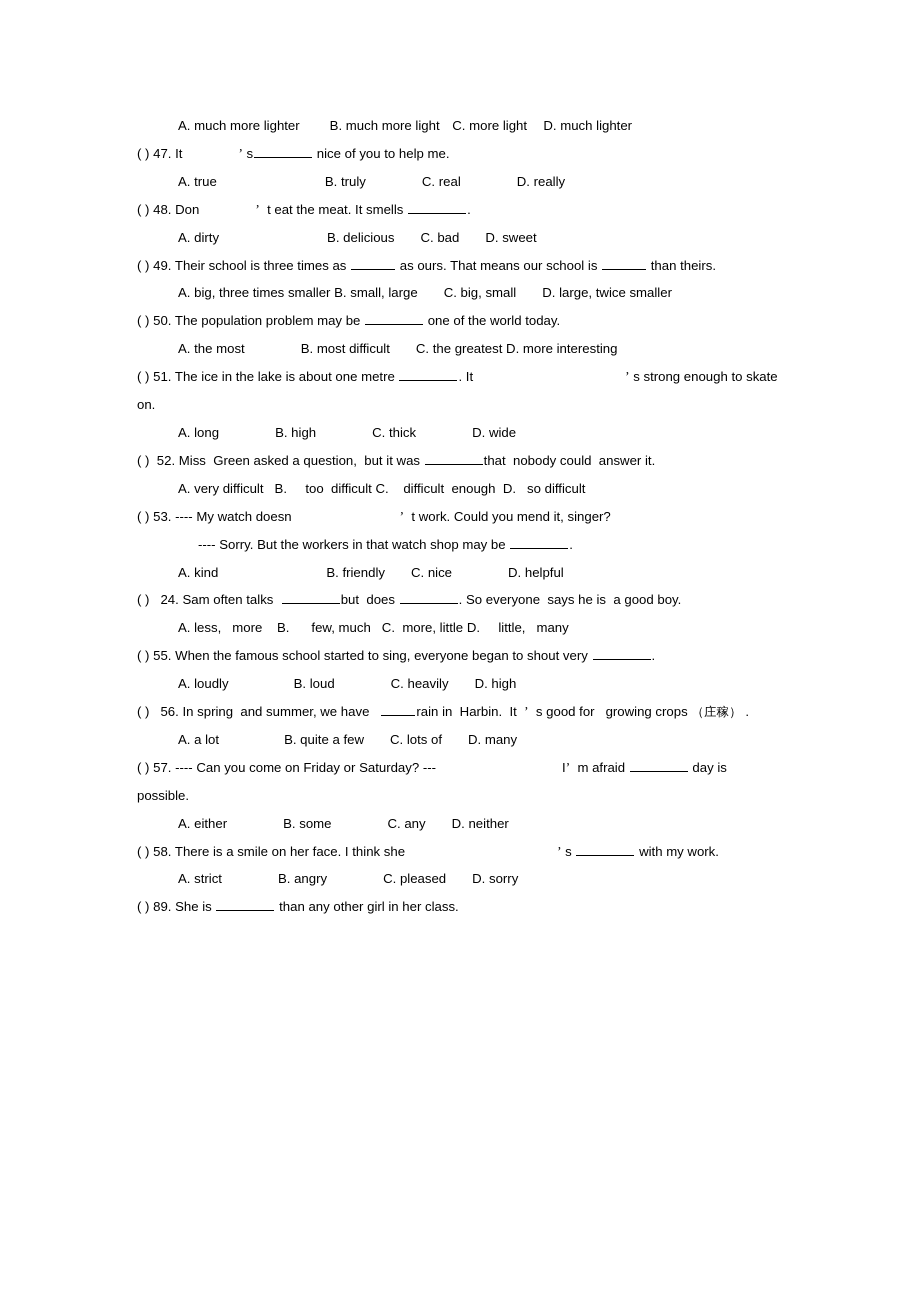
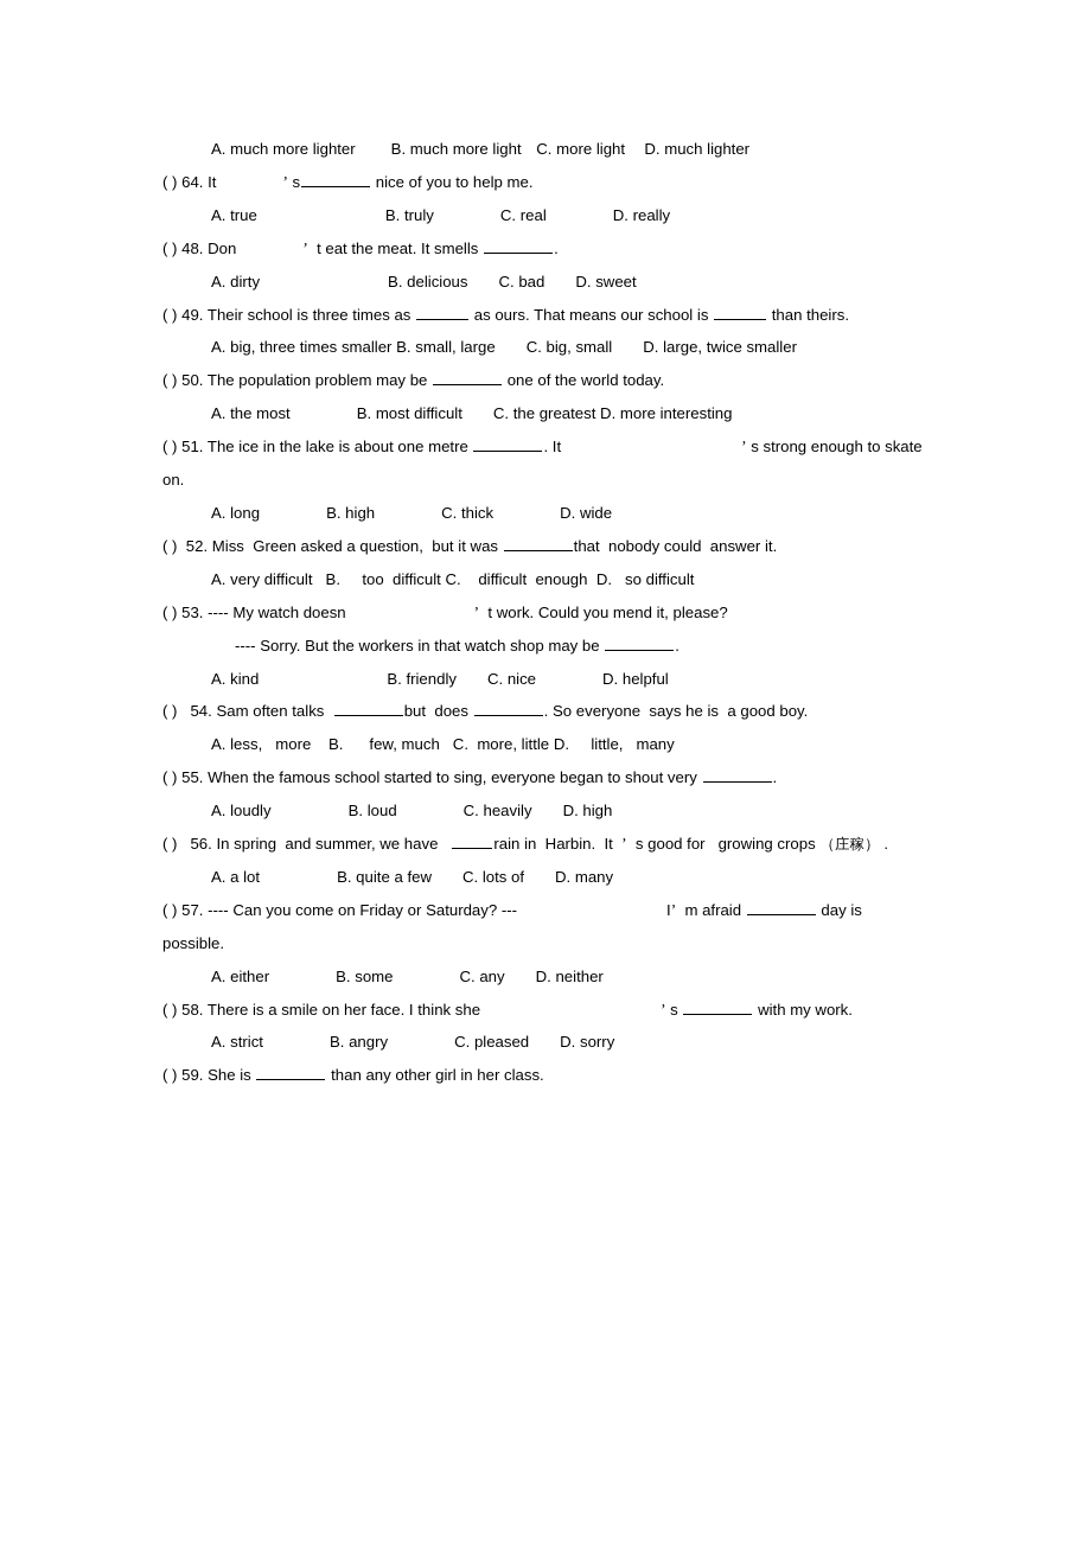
  A. much more lighter B. much more light C. more light D. much lighter
- ( ) 47. It ’ s nice of you to help me.
+ ( ) 64. It ’ s nice of you to help me.
  A. true B. truly C. real D. really
  ( ) 48. Don ’ t eat the meat. It smells .
  A. dirty B. delicious C. bad D. sweet
  ( ) 49. Their school is three times as as ours. That means our school is than theirs.
  A. big, three times smaller B. small, large C. big, small D. large, twice smaller
  ( ) 50. The population problem may be one of the world today.
  A. the most B. most difficult C. the greatest D. more interesting
  ( ) 51. The ice in the lake is about one metre . It ’ s strong enough to skate on.
  A. long B. high C. thick D. wide
  ( ) 52. Miss Green asked a question, but it was that nobody could answer it.
  A. very difficult B. too difficult C. difficult enough D. so difficult
- ( ) 53. ---- My watch doesn ’ t work. Could you mend it, singer?
+ ( ) 53. ---- My watch doesn ’ t work. Could you mend it, please?
  ---- Sorry. But the workers in that watch shop may be .
  A. kind B. friendly C. nice D. helpful
- ( ) 24. Sam often talks but does . So everyone says he is a good boy.
+ ( ) 54. Sam often talks but does . So everyone says he is a good boy.
  A. less, more B. few, much C. more, little D. little, many
  ( ) 55. When the famous school started to sing, everyone began to shout very .
  A. loudly B. loud C. heavily D. high
  ( ) 56. In spring and summer, we have rain in Harbin. It ’ s good for growing crops （庄稼） .
  A. a lot B. quite a few C. lots of D. many
  ( ) 57. ---- Can you come on Friday or Saturday? --- I’ m afraid day is possible.
  A. either B. some C. any D. neither
  ( ) 58. There is a smile on her face. I think she ’ s with my work.
  A. strict B. angry C. pleased D. sorry
- ( ) 89. She is than any other girl in her class.
+ ( ) 59. She is than any other girl in her class.
